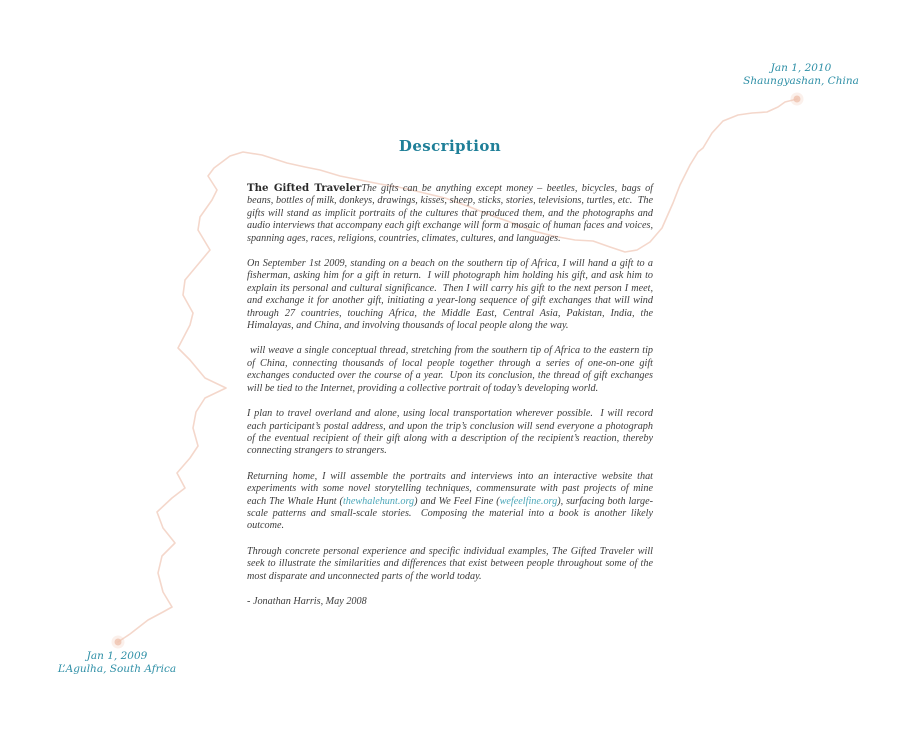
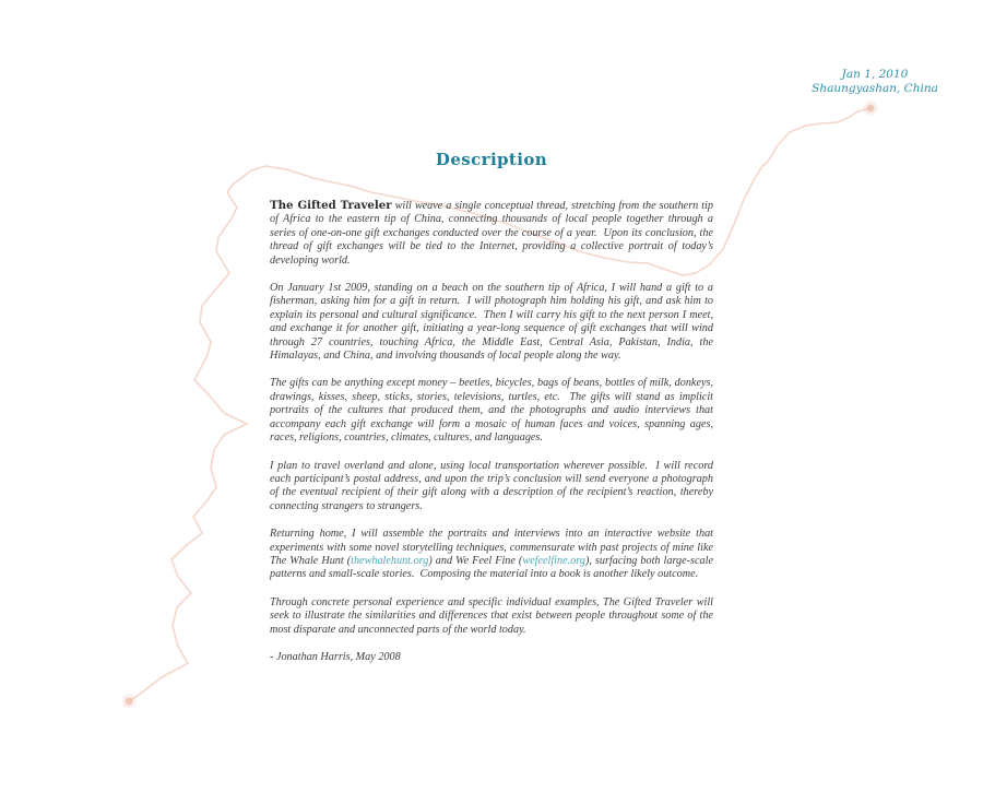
  Jan 1, 2010
  Shaungyashan, China
- Jan 1, 2009
- L’Agulha, South Africa
  Description
- The Gifted TravelerThe gifts can be anything except money – beetles, bicycles, bags of beans, bottles of milk, donkeys, drawings, kisses, sheep, sticks, stories, televisions, turtles, etc. The gifts will stand as implicit portraits of the cultures that produced them, and the photographs and audio interviews that accompany each gift exchange will form a mosaic of human faces and voices, spanning ages, races, religions, countries, climates, cultures, and languages.
+ The Gifted Traveler will weave a single conceptual thread, stretching from the southern tip of Africa to the eastern tip of China, connecting thousands of local people together through a series of one-on-one gift exchanges conducted over the course of a year. Upon its conclusion, the thread of gift exchanges will be tied to the Internet, providing a collective portrait of today’s developing world.
- On September 1st 2009, standing on a beach on the southern tip of Africa, I will hand a gift to a fisherman, asking him for a gift in return. I will photograph him holding his gift, and ask him to explain its personal and cultural significance. Then I will carry his gift to the next person I meet, and exchange it for another gift, initiating a year-long sequence of gift exchanges that will wind through 27 countries, touching Africa, the Middle East, Central Asia, Pakistan, India, the Himalayas, and China, and involving thousands of local people along the way.
+ On January 1st 2009, standing on a beach on the southern tip of Africa, I will hand a gift to a fisherman, asking him for a gift in return. I will photograph him holding his gift, and ask him to explain its personal and cultural significance. Then I will carry his gift to the next person I meet, and exchange it for another gift, initiating a year-long sequence of gift exchanges that will wind through 27 countries, touching Africa, the Middle East, Central Asia, Pakistan, India, the Himalayas, and China, and involving thousands of local people along the way.
- will weave a single conceptual thread, stretching from the southern tip of Africa to the eastern tip of China, connecting thousands of local people together through a series of one-on-one gift exchanges conducted over the course of a year. Upon its conclusion, the thread of gift exchanges will be tied to the Internet, providing a collective portrait of today’s developing world.
+ The gifts can be anything except money – beetles, bicycles, bags of beans, bottles of milk, donkeys, drawings, kisses, sheep, sticks, stories, televisions, turtles, etc. The gifts will stand as implicit portraits of the cultures that produced them, and the photographs and audio interviews that accompany each gift exchange will form a mosaic of human faces and voices, spanning ages, races, religions, countries, climates, cultures, and languages.
  I plan to travel overland and alone, using local transportation wherever possible. I will record each participant’s postal address, and upon the trip’s conclusion will send everyone a photograph of the eventual recipient of their gift along with a description of the recipient’s reaction, thereby connecting strangers to strangers.
- Returning home, I will assemble the portraits and interviews into an interactive website that experiments with some novel storytelling techniques, commensurate with past projects of mine each The Whale Hunt (thewhalehunt.org) and We Feel Fine (wefeelfine.org), surfacing both large-scale patterns and small-scale stories. Composing the material into a book is another likely outcome.
+ Returning home, I will assemble the portraits and interviews into an interactive website that experiments with some novel storytelling techniques, commensurate with past projects of mine like The Whale Hunt (thewhalehunt.org) and We Feel Fine (wefeelfine.org), surfacing both large-scale patterns and small-scale stories. Composing the material into a book is another likely outcome.
  Through concrete personal experience and specific individual examples, The Gifted Traveler will seek to illustrate the similarities and differences that exist between people throughout some of the most disparate and unconnected parts of the world today.
  - Jonathan Harris, May 2008
